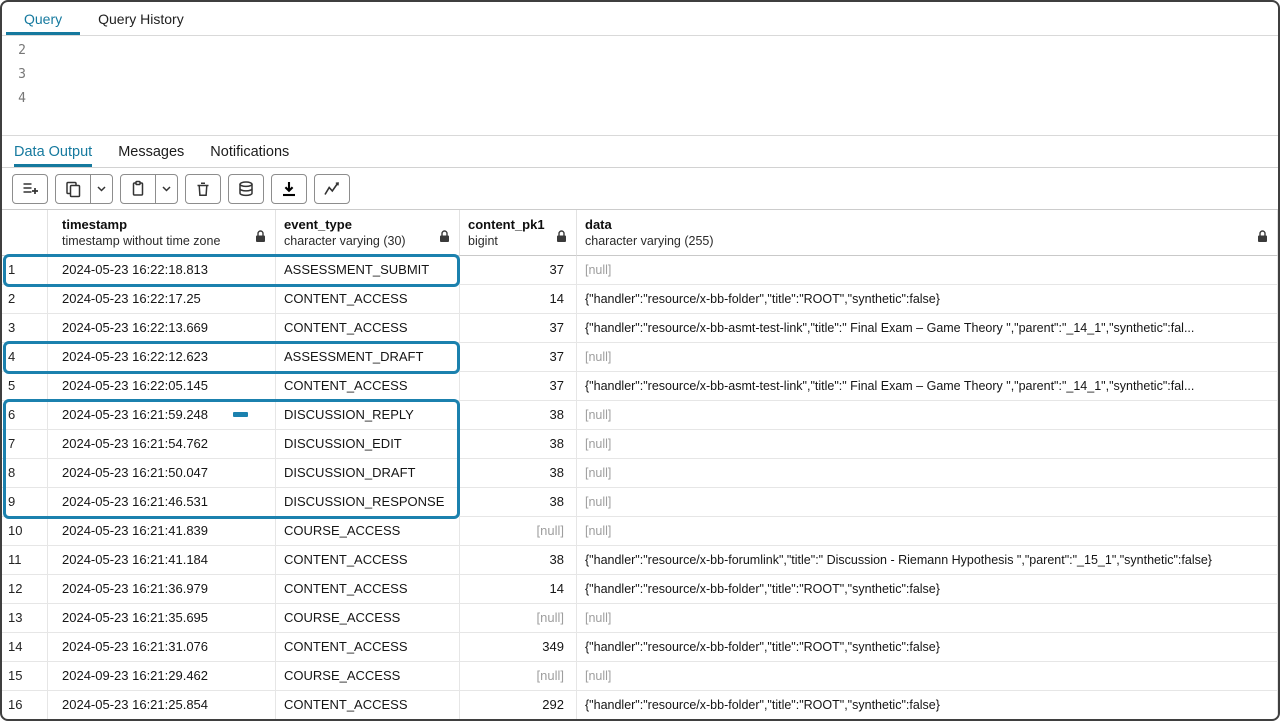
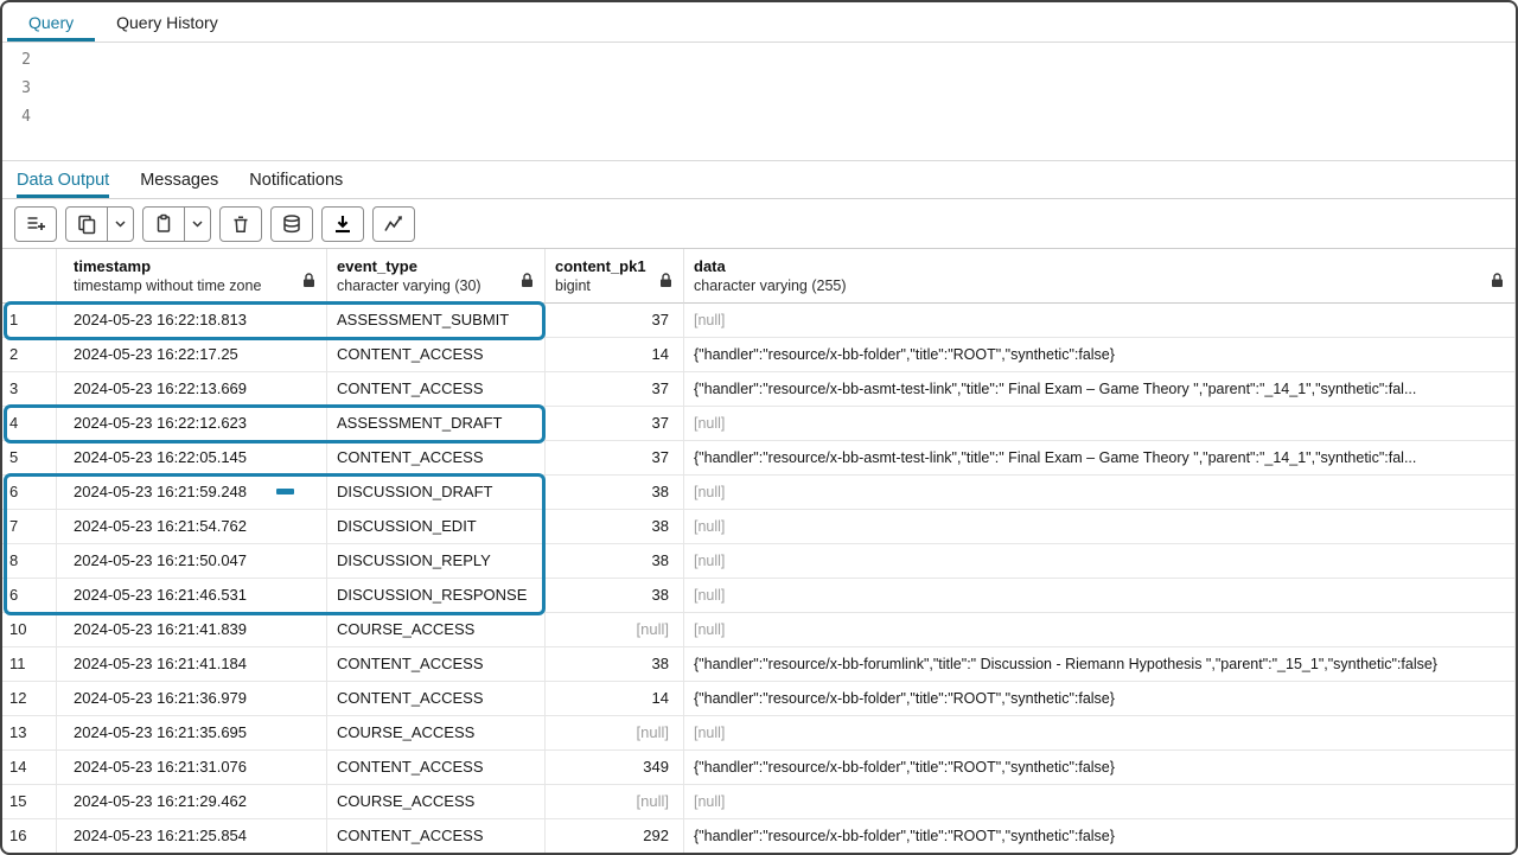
  Query
  Query History
  2
  3
  4
  Data Output
  Messages
  Notifications
  	timestamp timestamp without time zone	event_type character varying (30)	content_pk1 bigint	data character varying (255)
  1	2024-05-23 16:22:18.813	ASSESSMENT_SUBMIT	37	[null]
  2	2024-05-23 16:22:17.25	CONTENT_ACCESS	14	{"handler":"resource/x-bb-folder","title":"ROOT","synthetic":false}
  3	2024-05-23 16:22:13.669	CONTENT_ACCESS	37	{"handler":"resource/x-bb-asmt-test-link","title":" Final Exam – Game Theory ","parent":"_14_1","synthetic":fal...
  4	2024-05-23 16:22:12.623	ASSESSMENT_DRAFT	37	[null]
  5	2024-05-23 16:22:05.145	CONTENT_ACCESS	37	{"handler":"resource/x-bb-asmt-test-link","title":" Final Exam – Game Theory ","parent":"_14_1","synthetic":fal...
- 6	2024-05-23 16:21:59.248	DISCUSSION_REPLY	38	[null]
+ 6	2024-05-23 16:21:59.248	DISCUSSION_DRAFT	38	[null]
  7	2024-05-23 16:21:54.762	DISCUSSION_EDIT	38	[null]
- 8	2024-05-23 16:21:50.047	DISCUSSION_DRAFT	38	[null]
+ 8	2024-05-23 16:21:50.047	DISCUSSION_REPLY	38	[null]
- 9	2024-05-23 16:21:46.531	DISCUSSION_RESPONSE	38	[null]
+ 6	2024-05-23 16:21:46.531	DISCUSSION_RESPONSE	38	[null]
  10	2024-05-23 16:21:41.839	COURSE_ACCESS	[null]	[null]
  11	2024-05-23 16:21:41.184	CONTENT_ACCESS	38	{"handler":"resource/x-bb-forumlink","title":" Discussion - Riemann Hypothesis ","parent":"_15_1","synthetic":false}
  12	2024-05-23 16:21:36.979	CONTENT_ACCESS	14	{"handler":"resource/x-bb-folder","title":"ROOT","synthetic":false}
  13	2024-05-23 16:21:35.695	COURSE_ACCESS	[null]	[null]
  14	2024-05-23 16:21:31.076	CONTENT_ACCESS	349	{"handler":"resource/x-bb-folder","title":"ROOT","synthetic":false}
- 15	2024-09-23 16:21:29.462	COURSE_ACCESS	[null]	[null]
+ 15	2024-05-23 16:21:29.462	COURSE_ACCESS	[null]	[null]
  16	2024-05-23 16:21:25.854	CONTENT_ACCESS	292	{"handler":"resource/x-bb-folder","title":"ROOT","synthetic":false}
